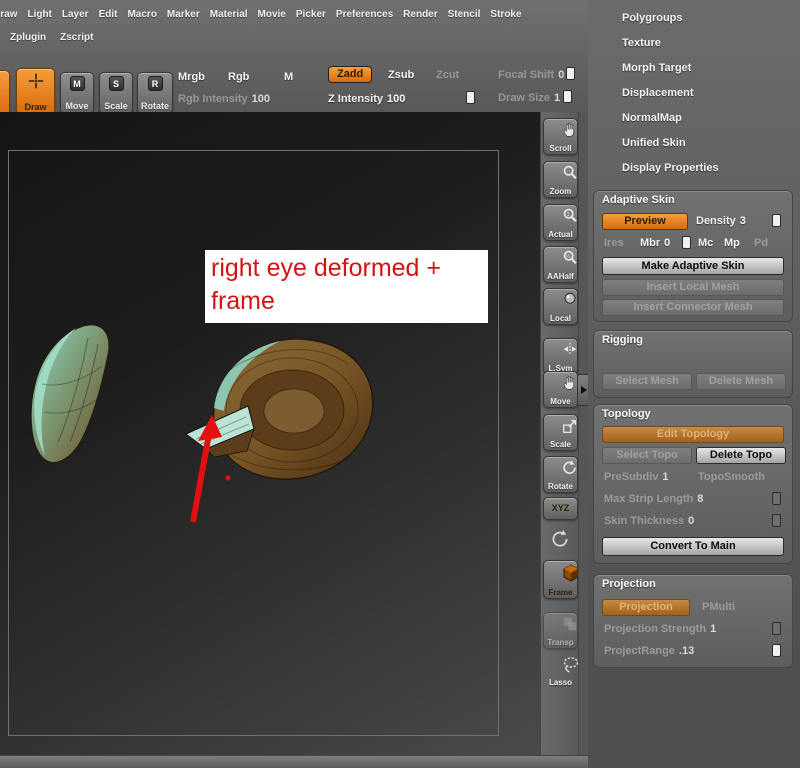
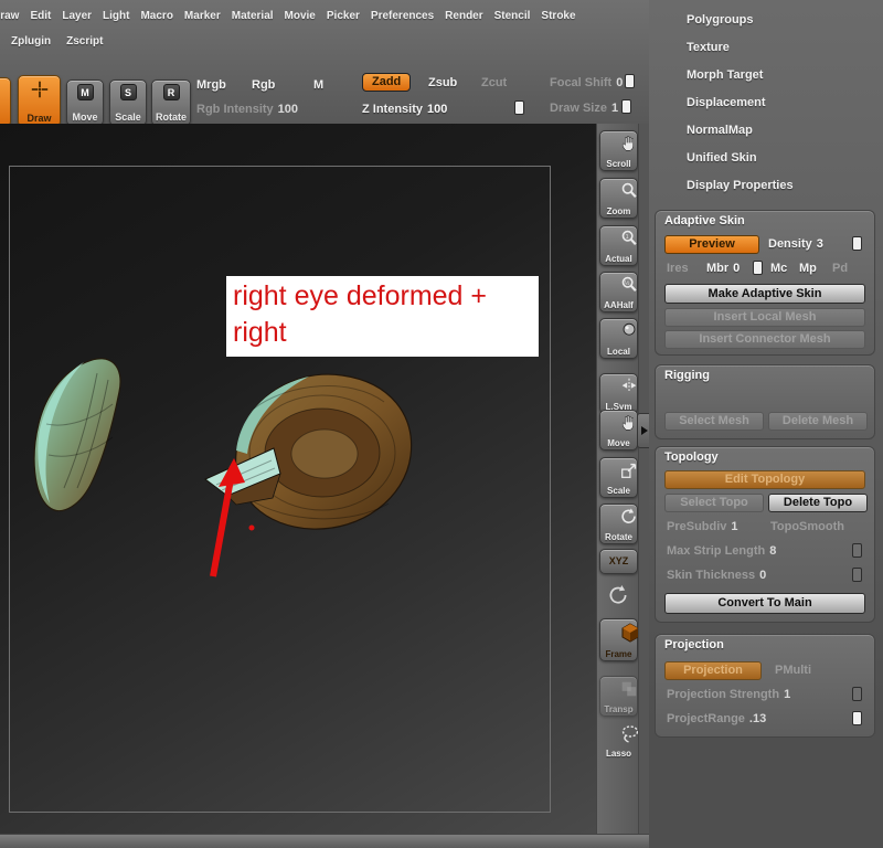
  raw
- Light
+ Edit
  Layer
- Edit
+ Light
  Macro
  Marker
  Material
  Movie
  Picker
  Preferences
  Render
  Stencil
  Stroke
  Zplugin
  Zscript
  Draw
  M
  Move
  S
  Scale
  R
  Rotate
  Mrgb
  Rgb
  M
  Rgb Intensity 100
  Zadd
  Zsub
  Zcut
  Z Intensity 100
  Focal Shift 0
  Draw Size 1
- right eye deformed + frame
+ right eye deformed + right
  Scroll
  Zoom
  Actual
  AAHalf
  Local
  L.Sym
  Move
  Scale
  Rotate
  XYZ
  Frame
  Transp
  Lasso
  Polygroups
  Texture
  Morph Target
  Displacement
  NormalMap
  Unified Skin
  Display Properties
  Adaptive Skin
  Preview
  Density 3
  Ires
  Mbr 0
  Mc
  Mp
  Pd
  Make Adaptive Skin
  Insert Local Mesh
  Insert Connector Mesh
  Rigging
  Select Mesh
  Delete Mesh
  Topology
  Edit Topology
  Select Topo
  Delete Topo
  PreSubdiv 1
  TopoSmooth
  Max Strip Length 8
  Skin Thickness 0
  Convert To Main
  Projection
  Projection
  PMulti
  Projection Strength 1
  ProjectRange .13
